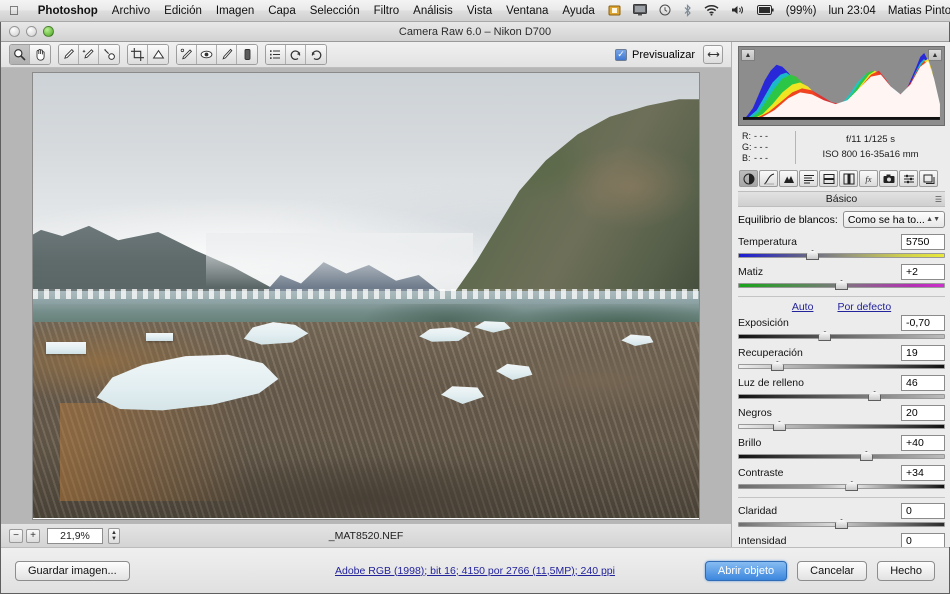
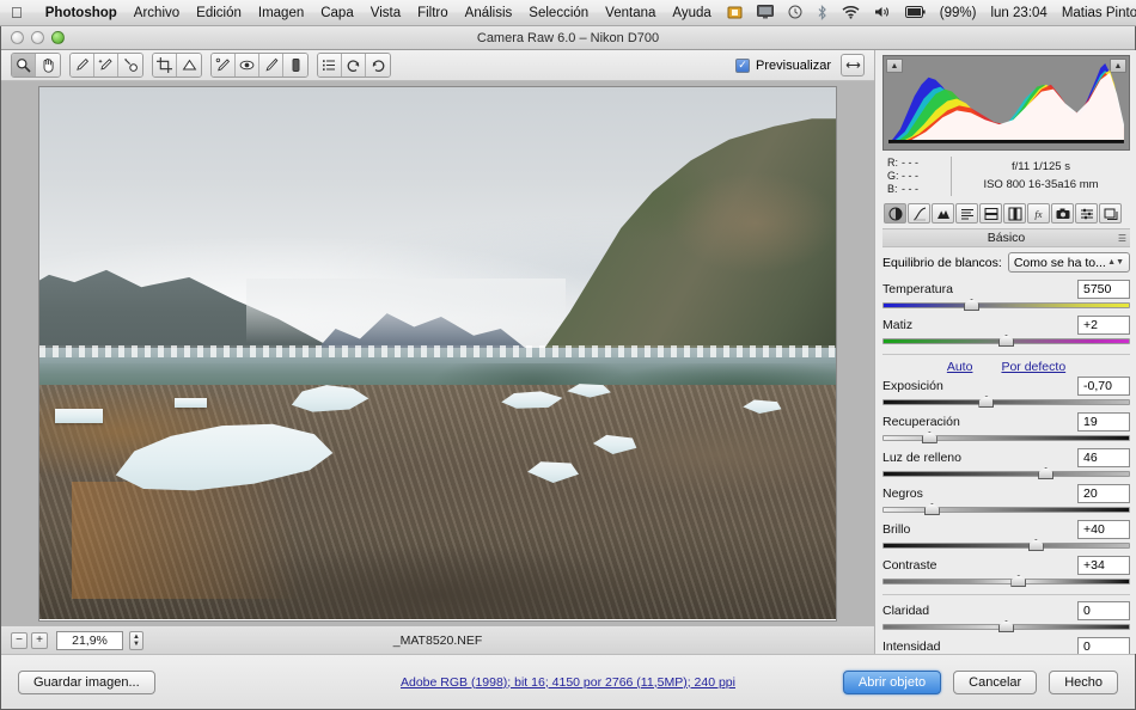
  
  Photoshop
  Archivo
  Edición
  Imagen
  Capa
- Selección
+ Vista
  Filtro
  Análisis
- Vista
+ Selección
  Ventana
  Ayuda
  (99%)
  lun 23:04
  Matias Pinto
  Camera Raw 6.0 – Nikon D700
  ✓
  Previsualizar
  −
  +
  21,9%
  _MAT8520.NEF
  R: - - -
  G: - - -
  B: - - -
  f/11 1/125 s
  ISO 800 16-35a16 mm
  fx
  Básico
  ☰
  Equilibrio de blancos:
  Como se ha to...
  Temperatura
  5750
  Matiz
  +2
  Auto
  Por defecto
  Exposición
  -0,70
  Recuperación
  19
  Luz de relleno
  46
  Negros
  20
  Brillo
  +40
  Contraste
  +34
  Claridad
  0
  Intensidad
  0
  Guardar imagen...
  Adobe RGB (1998); bit 16; 4150 por 2766 (11,5MP); 240 ppi
  Abrir objeto
  Cancelar
  Hecho
